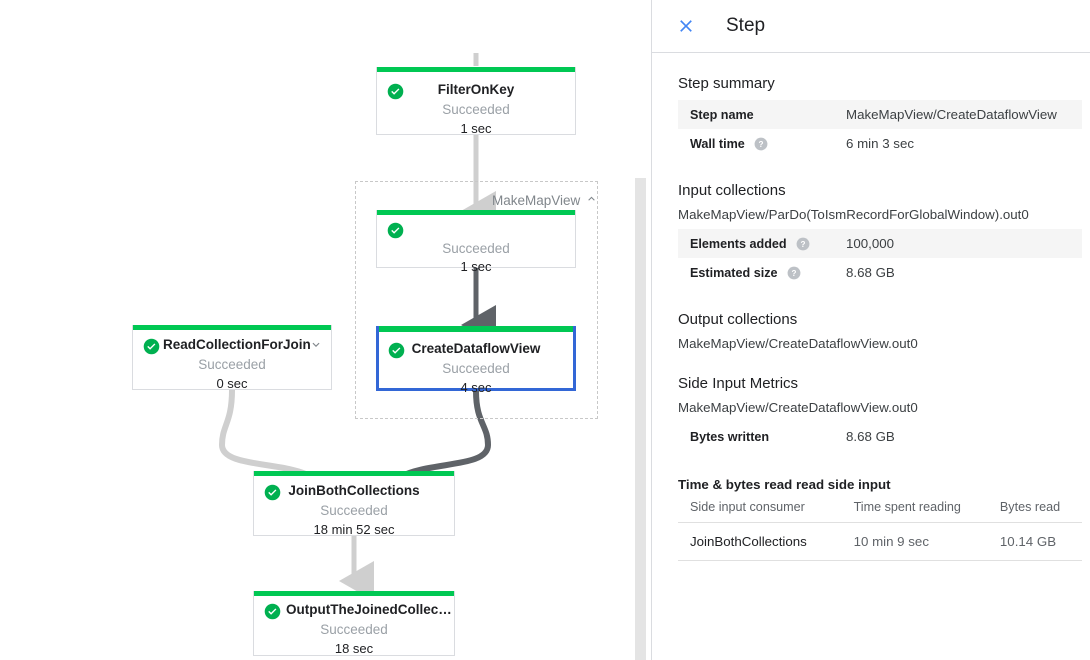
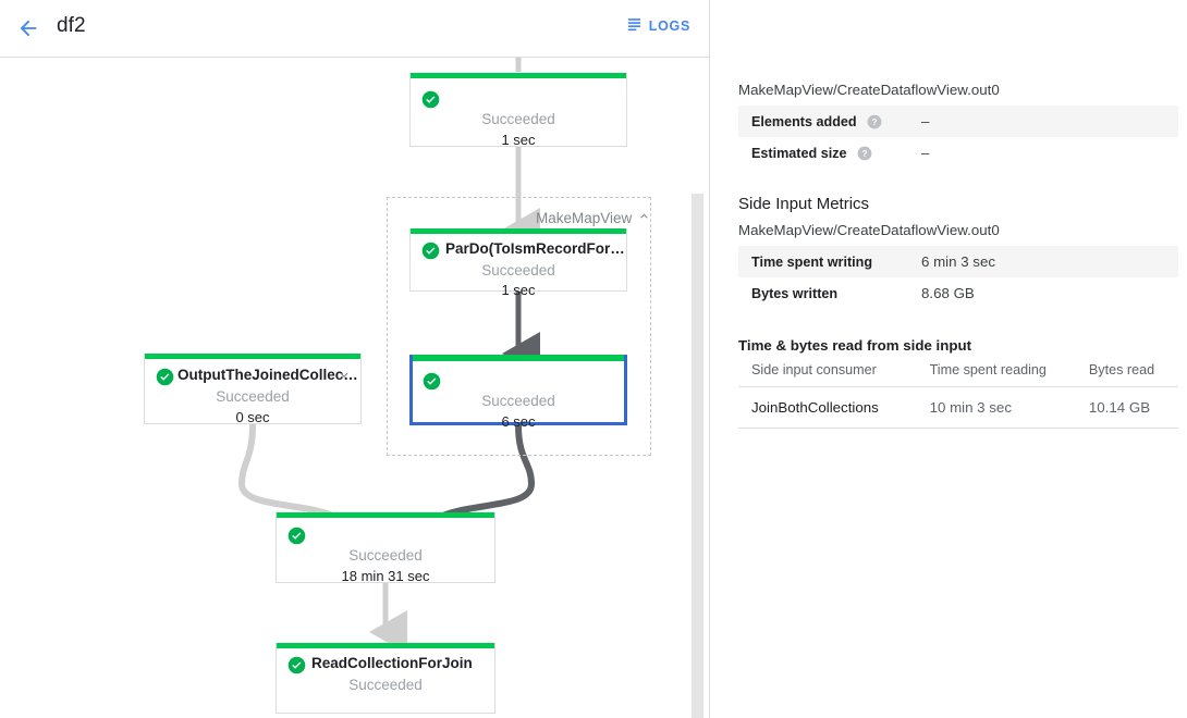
+ df2
+ LOGS
  MakeMapView
- FilterOnKey
  Succeeded
  1 sec
+ ParDo(ToIsmRecordFor…
  Succeeded
  1 sec
- CreateDataflowView
  Succeeded
- 4 sec
+ 6 sec
- ReadCollectionForJoin
+ OutputTheJoinedCollec…
  Succeeded
  0 sec
- JoinBothCollections
  Succeeded
- 18 min 52 sec
+ 18 min 31 sec
- OutputTheJoinedCollec…
+ ReadCollectionForJoin
  Succeeded
- 18 sec
- Step
- Step summary
- Step name	MakeMapView/CreateDataflowView
- Wall time ?	6 min 3 sec
- Input collections
- MakeMapView/ParDo(ToIsmRecordForGlobalWindow).out0
- Elements added ?	100,000
- Estimated size ?	8.68 GB
- Output collections
  MakeMapView/CreateDataflowView.out0
+ Elements added ?	–
+ Estimated size ?	–
  Side Input Metrics
  MakeMapView/CreateDataflowView.out0
+ Time spent writing	6 min 3 sec
  Bytes written	8.68 GB
- Time & bytes read read side input
+ Time & bytes read from side input
  Side input consumer	Time spent reading	Bytes read
- JoinBothCollections	10 min 9 sec	10.14 GB
+ JoinBothCollections	10 min 3 sec	10.14 GB
